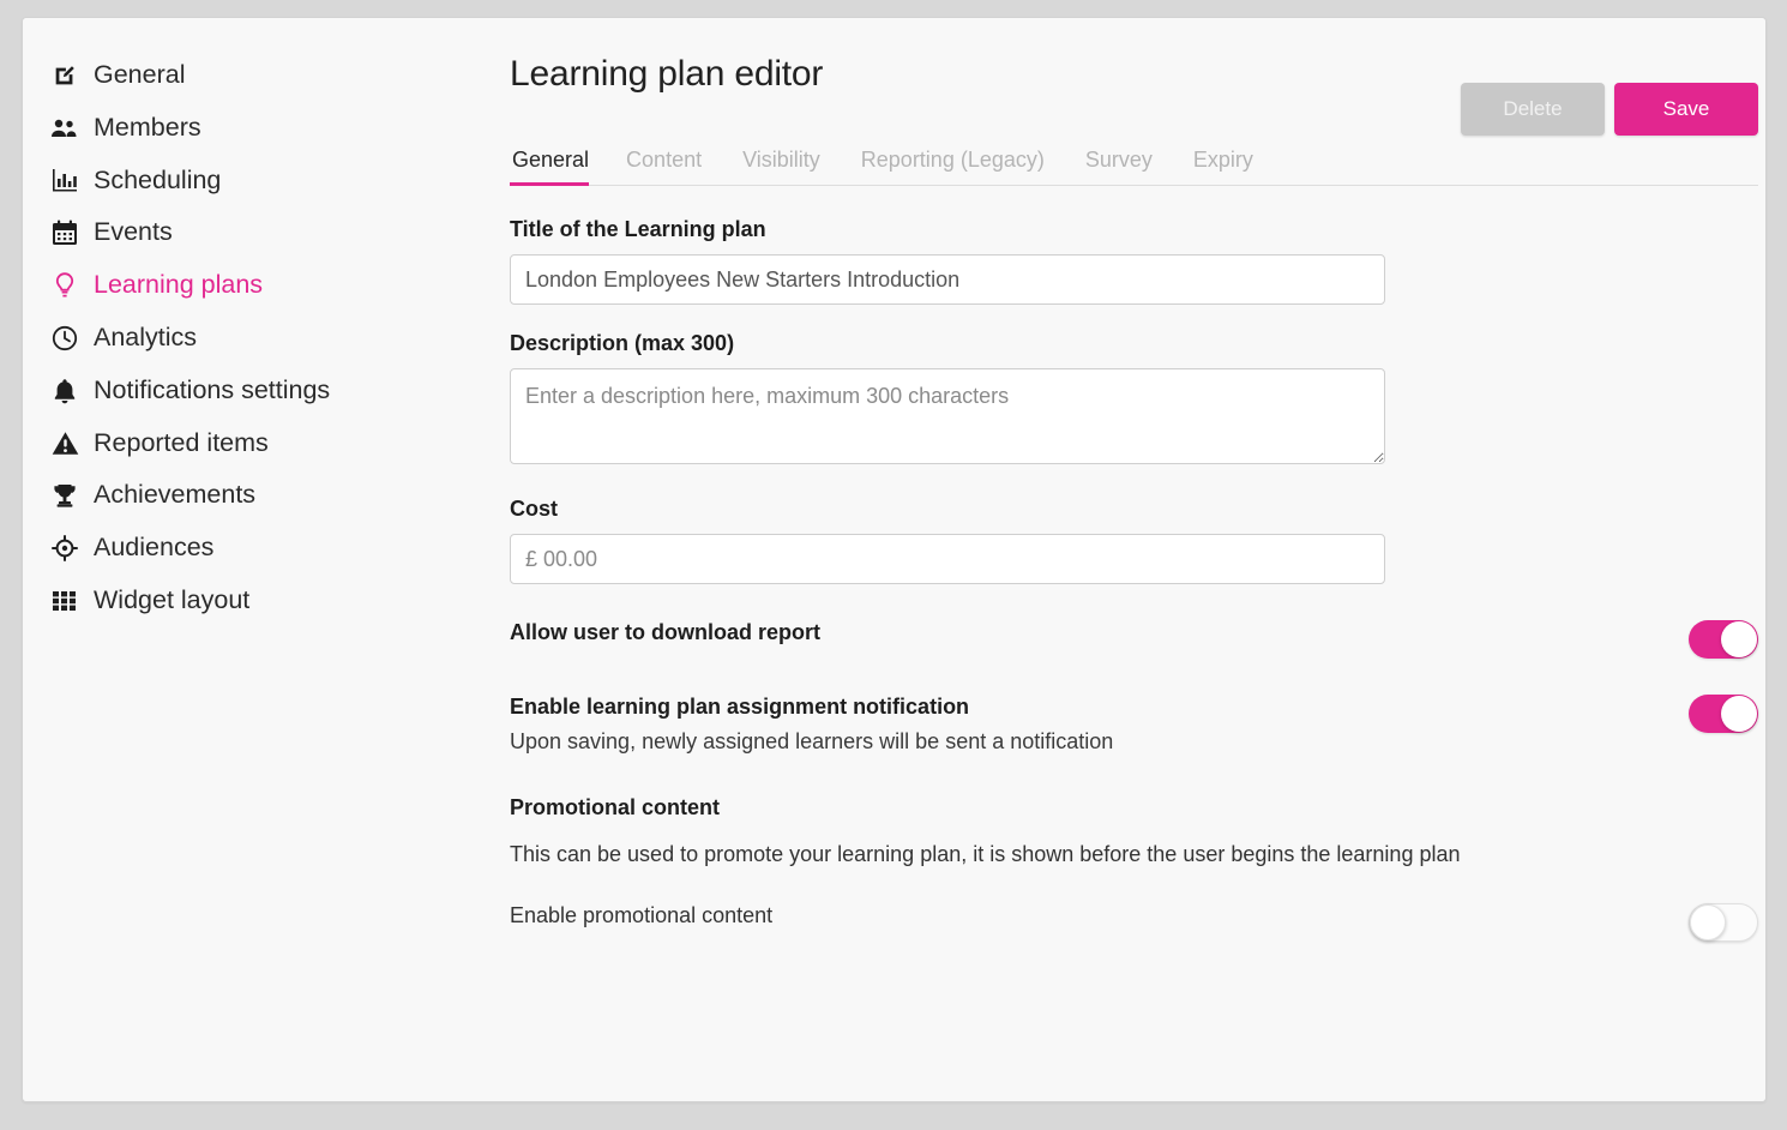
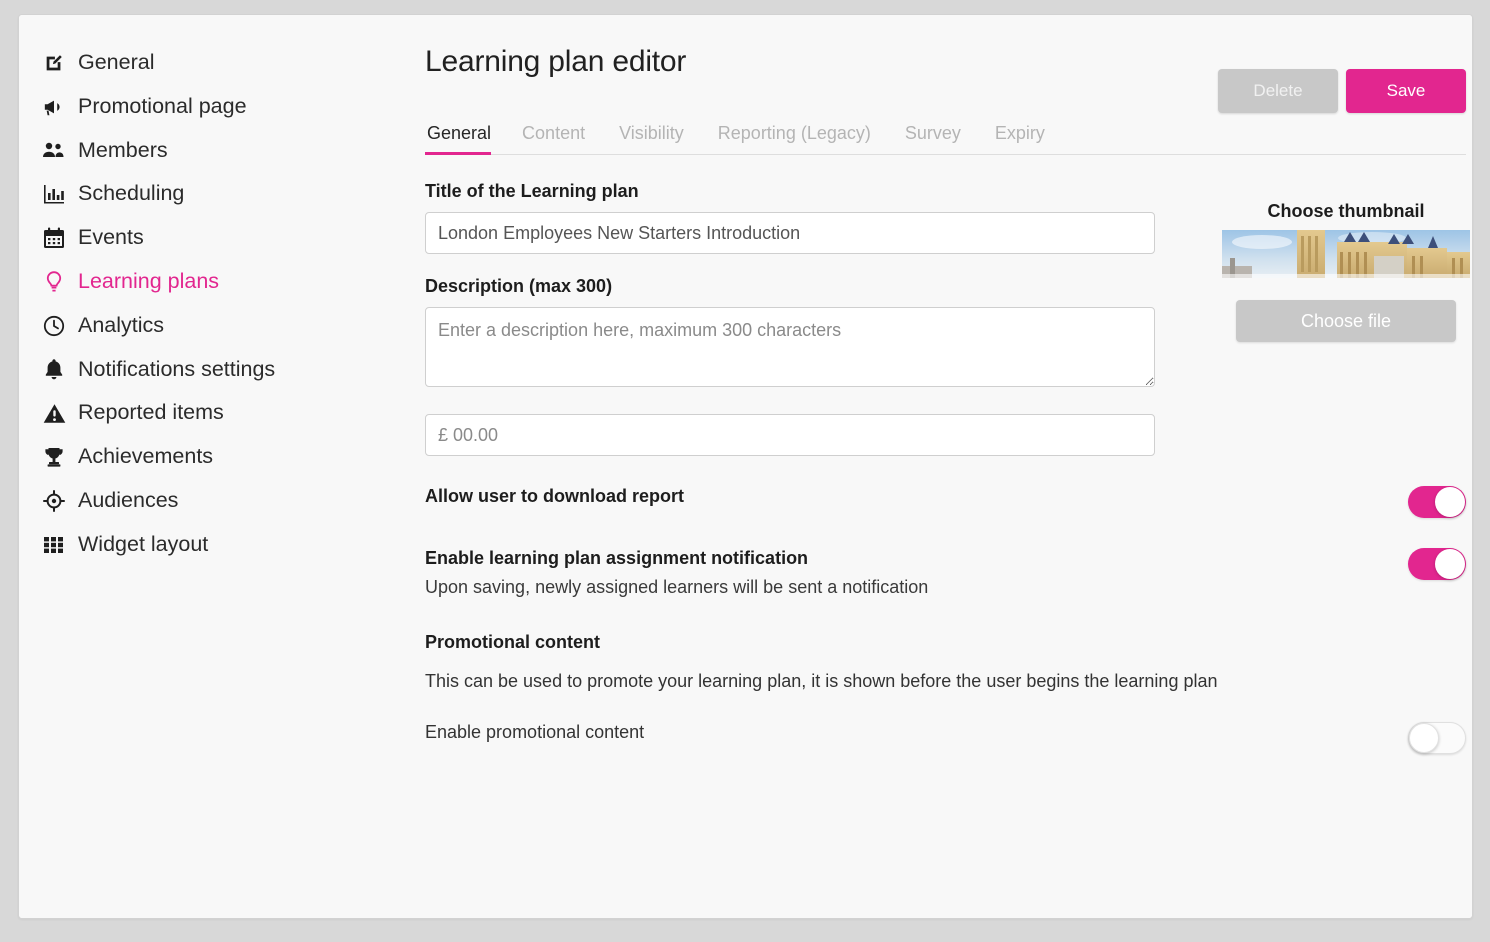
  General
+ Promotional page
  Members
  Scheduling
  Events
  Learning plans
  Analytics
  Notifications settings
  Reported items
  Achievements
  Audiences
  Widget layout
  Learning plan editor
  Delete
  Save
  General
  Content
  Visibility
  Reporting (Legacy)
  Survey
  Expiry
  Title of the Learning plan
  London Employees New Starters Introduction
  Description (max 300)
  Enter a description here, maximum 300 characters
- Cost
  £ 00.00
  Allow user to download report
  Enable learning plan assignment notification
  Upon saving, newly assigned learners will be sent a notification
  Promotional content
  This can be used to promote your learning plan, it is shown before the user begins the learning plan
  Enable promotional content
+ Choose thumbnail
+ Choose file
